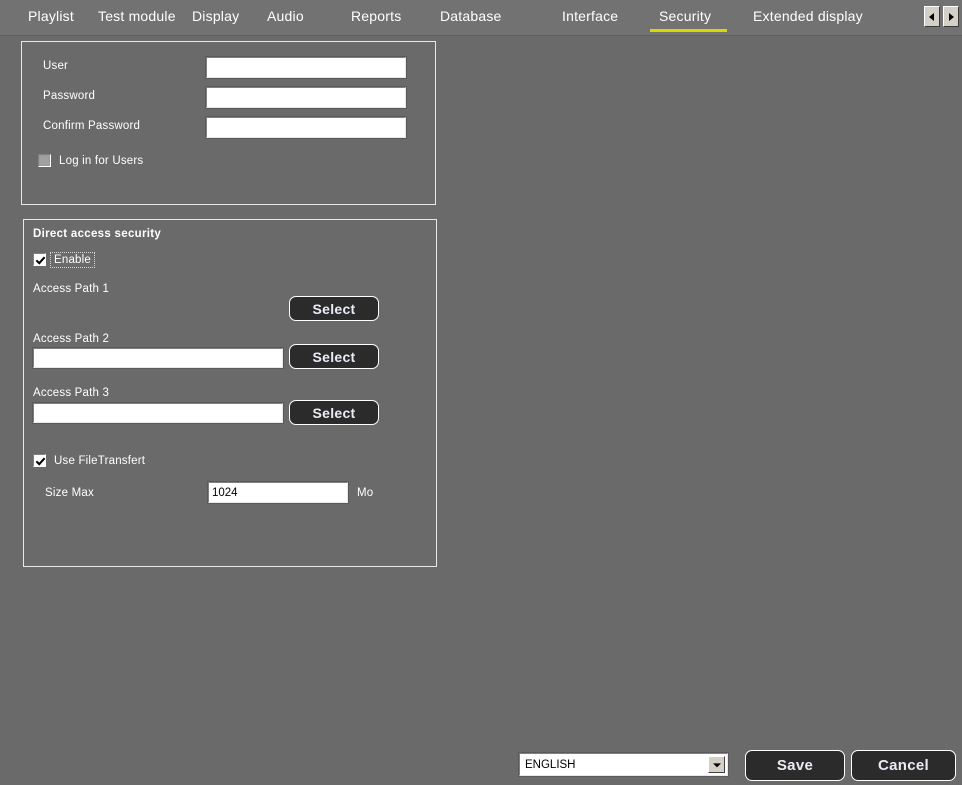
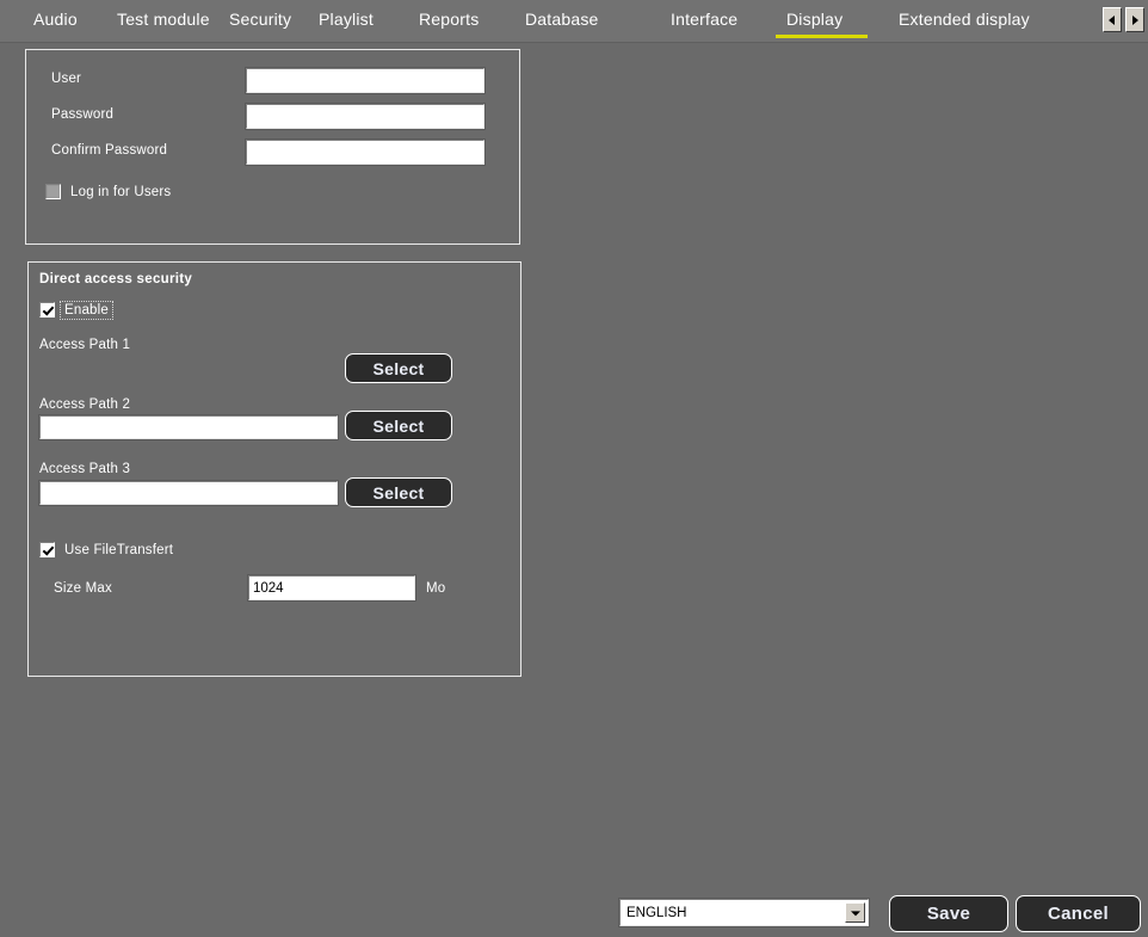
- Playlist
+ Audio
  Test module
- Display
+ Security
- Audio
+ Playlist
  Reports
  Database
  Interface
- Security
+ Display
  Extended display
  User
  Password
  Confirm Password
  Log in for Users
  Direct access security
  Enable
  Access Path 1
  Select
  Access Path 2
  Select
  Access Path 3
  Select
  Use FileTransfert
  Size Max
  1024
  Mo
  ENGLISH
  Save
  Cancel
